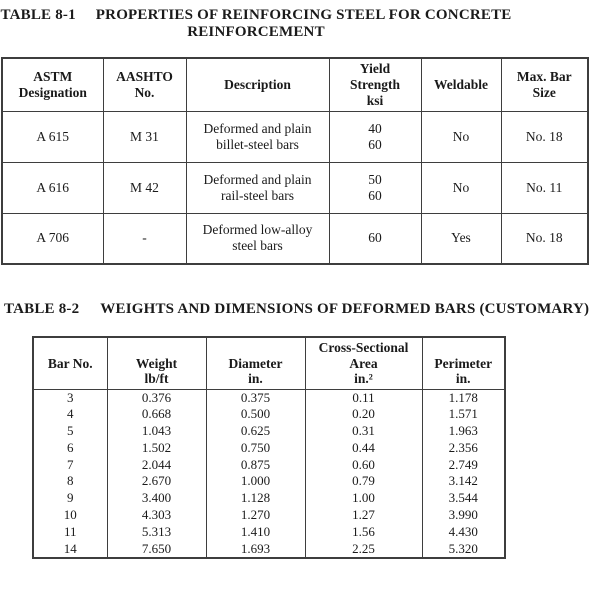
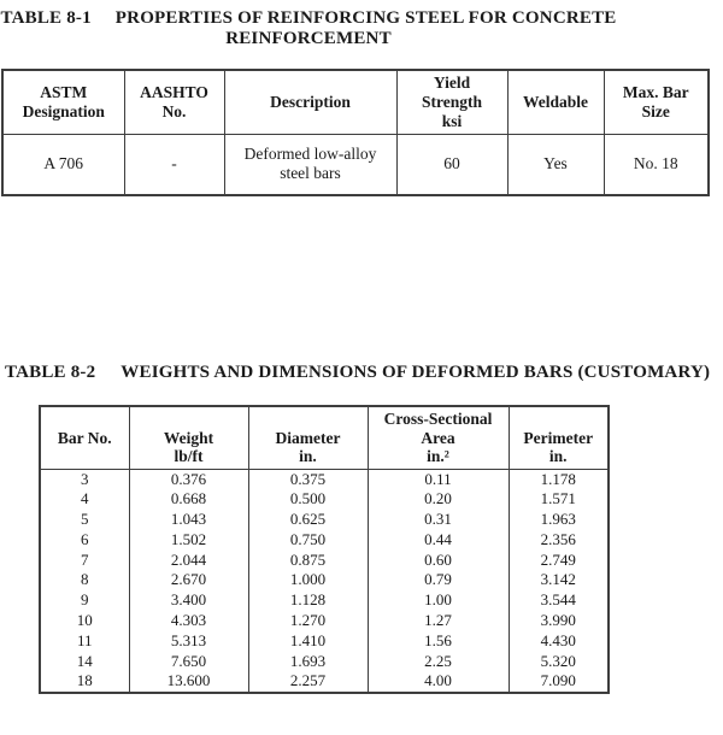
  TABLE 8-1 PROPERTIES OF REINFORCING STEEL FOR CONCRETE
  REINFORCEMENT
  ASTM Designation	AASHTO No.	Description	Yield Strength ksi	Weldable	Max. Bar Size
- A 615	M 31	Deformed and plain billet-steel bars	40 60	No	No. 18
- A 616	M 42	Deformed and plain rail-steel bars	50 60	No	No. 11
  A 706	-	Deformed low-alloy steel bars	60	Yes	No. 18
  TABLE 8-2 WEIGHTS AND DIMENSIONS OF DEFORMED BARS (CUSTOMARY)
  Bar No.	Weight lb/ft	Diameter in.	Cross-Sectional Area in.²	Perimeter in.
  3	0.376	0.375	0.11	1.178
  4	0.668	0.500	0.20	1.571
  5	1.043	0.625	0.31	1.963
  6	1.502	0.750	0.44	2.356
  7	2.044	0.875	0.60	2.749
  8	2.670	1.000	0.79	3.142
  9	3.400	1.128	1.00	3.544
  10	4.303	1.270	1.27	3.990
  11	5.313	1.410	1.56	4.430
  14	7.650	1.693	2.25	5.320
+ 18	13.600	2.257	4.00	7.090
